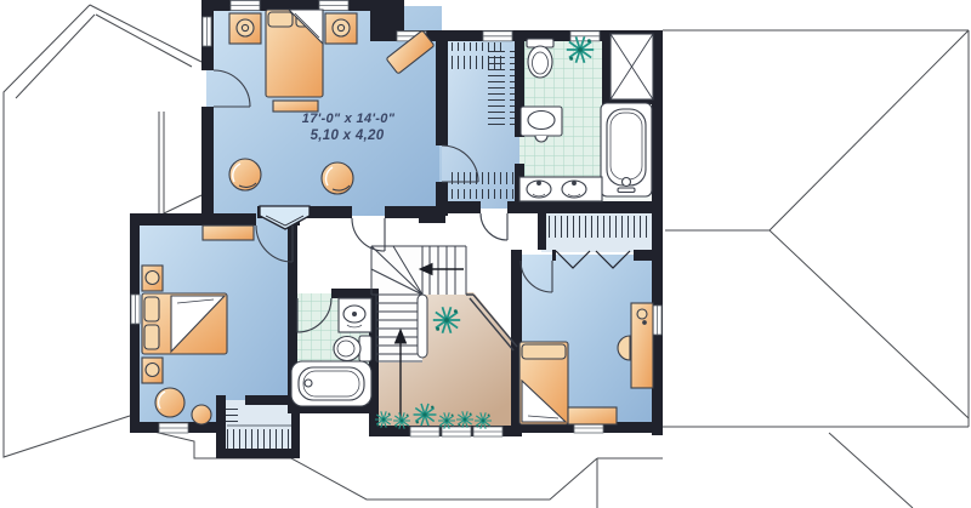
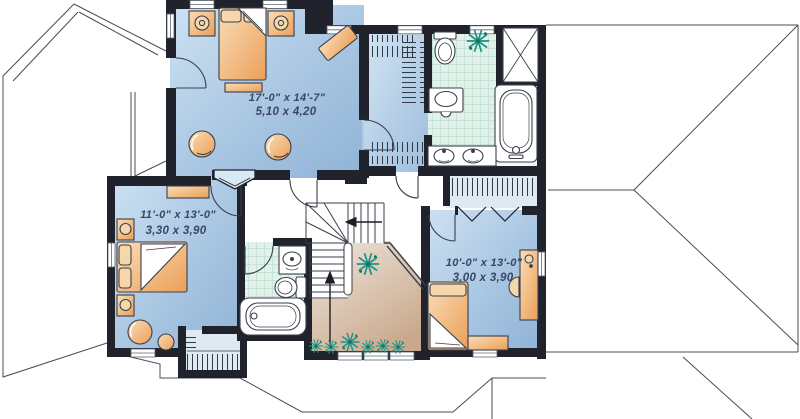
- 17'-0" x 14'-0"
+ 17'-0" x 14'-7"
  5,10 x 4,20
+ 11'-0" x 13'-0"
+ 3,30 x 3,90
+ 10'-0" x 13'-0"
+ 3,00 x 3,90
